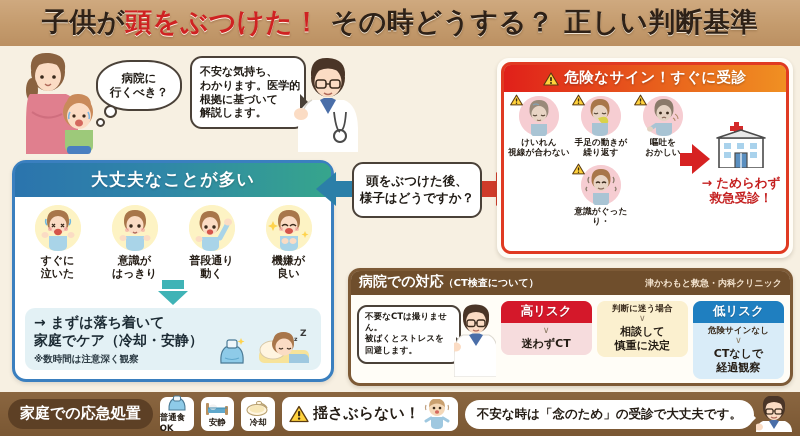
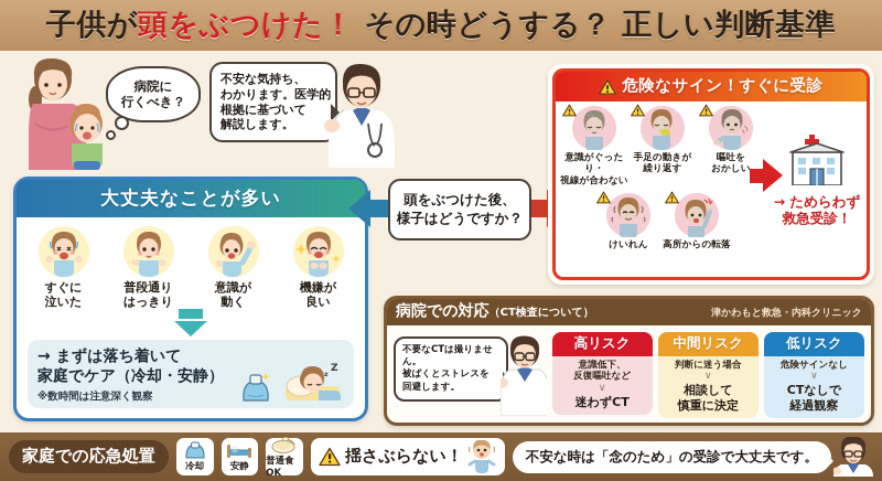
  子供が頭をぶつけた！ その時どうする？ 正しい判断基準
  病院に
  行くべき？
  不安な気持ち、
  わかります。医学的
  根拠に基づいて
  解説します。
  大丈夫なことが多い
  すぐに
  泣いた
- 意識が
+ 普段通り
  はっきり
- 普段通り
+ 意識が
  動く
  機嫌が
  良い
  → まずは落ち着いて
  家庭でケア（冷却・安静）
  ※数時間は注意深く観察
  Z
  頭をぶつけた後、
  様子はどうですか？
  危険なサイン！すぐに受診
- けいれん
+ 意識がぐったり・
  視線が合わない
  手足の動きが
  繰り返す
  嘔吐を
  おかしい
- 意識がぐったり・
+ けいれん
+ 高所からの転落
  → ためらわず
  救急受診！
  病院での対応（CT検査について）
  津かわもと救急・内科クリニック
  不要なCTは撮りません。
  被ばくとストレスを
  回避します。
  高リスク
+ 意識低下、
+ 反復嘔吐など
  ∨
  迷わずCT
+ 中間リスク
  判断に迷う場合
  ∨
  相談して
  慎重に決定
  低リスク
  危険サインなし
  ∨
  CTなしで
  経過観察
  家庭での応急処置
- 普通食OK
+ 冷却
  安静
- 冷却
+ 普通食OK
  揺さぶらない！
  不安な時は「念のため」の受診で大丈夫です。
